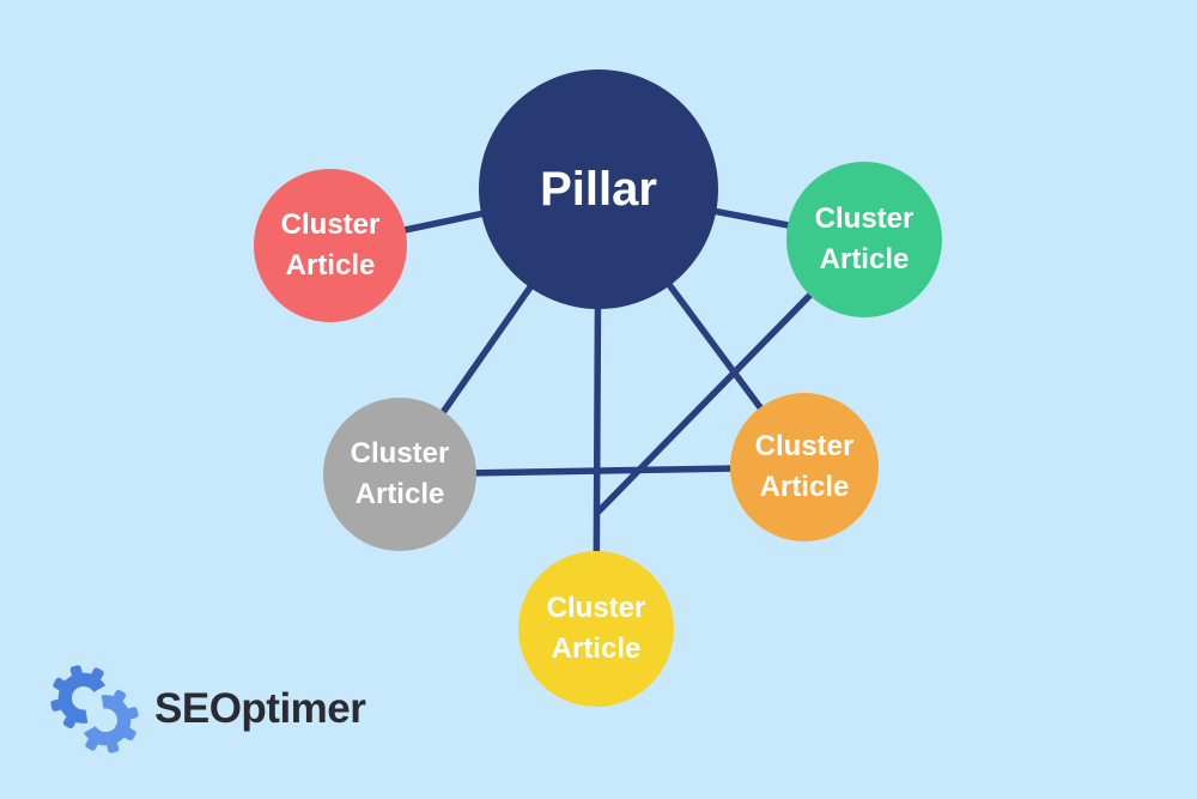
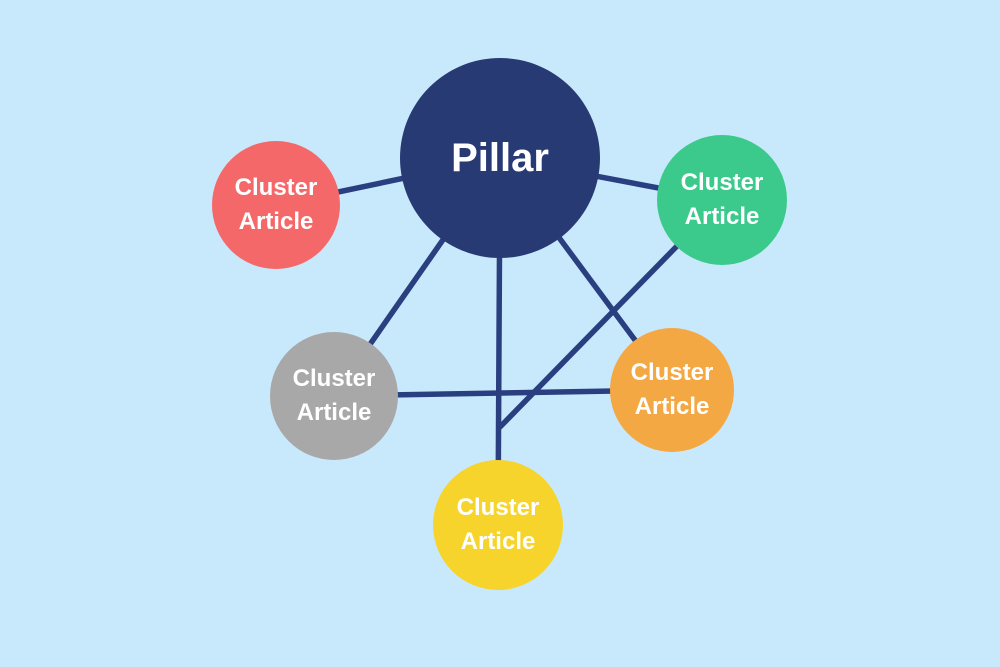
  Pillar
  Cluster
  Article
  Cluster
  Article
  Cluster
  Article
  Cluster
  Article
  Cluster
  Article
- SEOptimer
